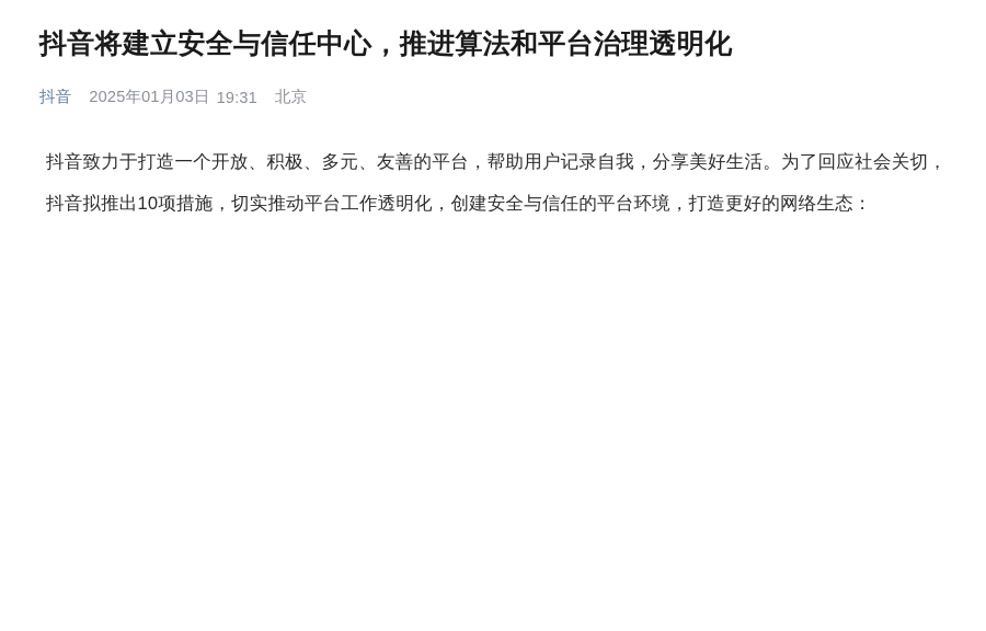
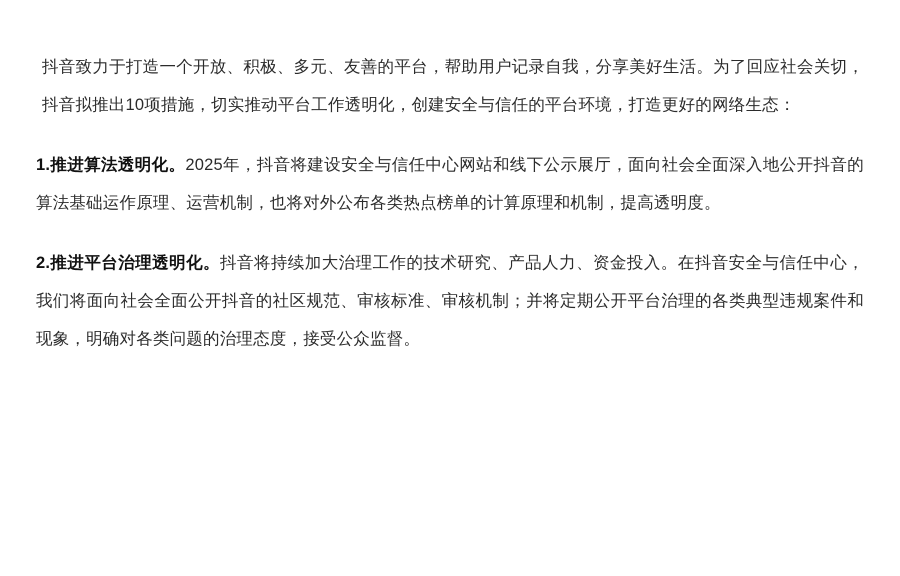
- 抖音将建立安全与信任中心，推进算法和平台治理透明化
- 抖音
- 2025年01月03日
- 19:31
- 北京
  抖音致力于打造一个开放、积极、多元、友善的平台，帮助用户记录自我，分享美好生活。为了回应社会关切，抖音拟推出10项措施，切实推动平台工作透明化，创建安全与信任的平台环境，打造更好的网络生态：
+ 1.推进算法透明化。2025年，抖音将建设安全与信任中心网站和线下公示展厅，面向社会全面深入地公开抖音的算法基础运作原理、运营机制，也将对外公布各类热点榜单的计算原理和机制，提高透明度。
+ 2.推进平台治理透明化。抖音将持续加大治理工作的技术研究、产品人力、资金投入。在抖音安全与信任中心，我们将面向社会全面公开抖音的社区规范、审核标准、审核机制；并将定期公开平台治理的各类典型违规案件和现象，明确对各类问题的治理态度，接受公众监督。
